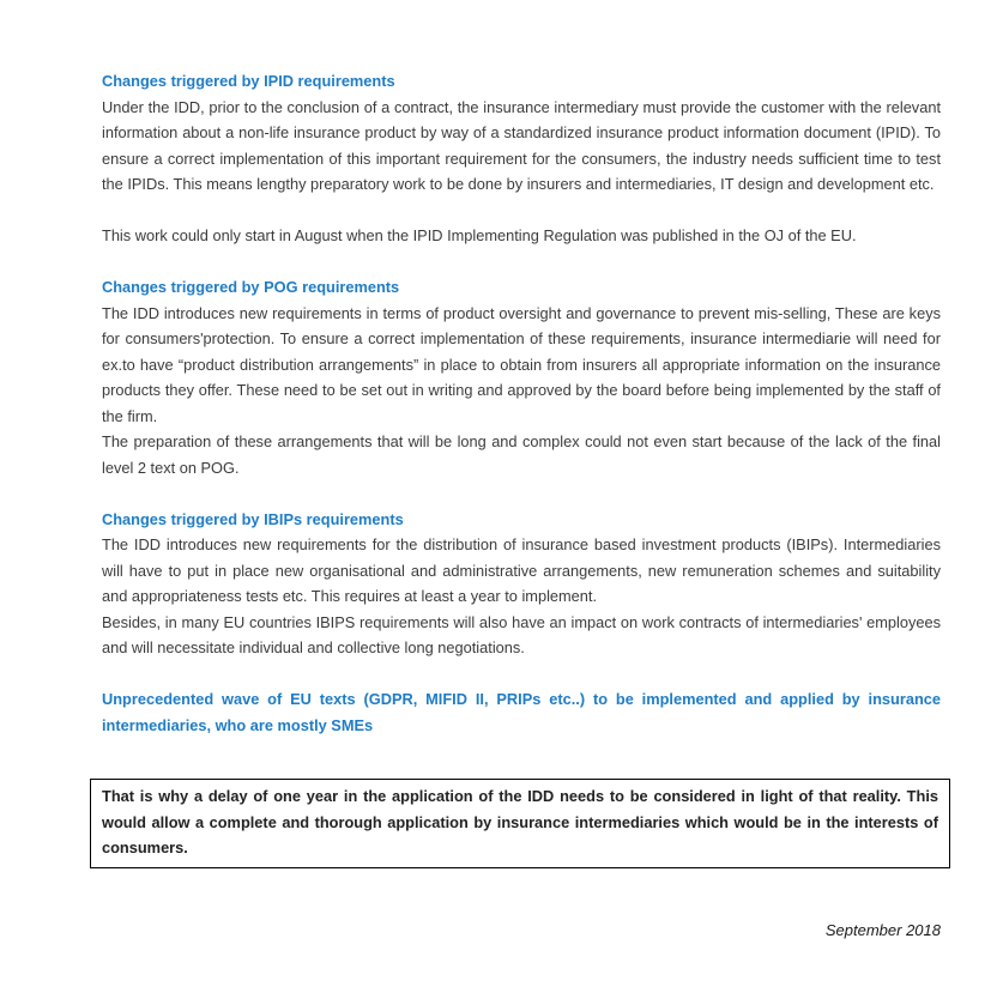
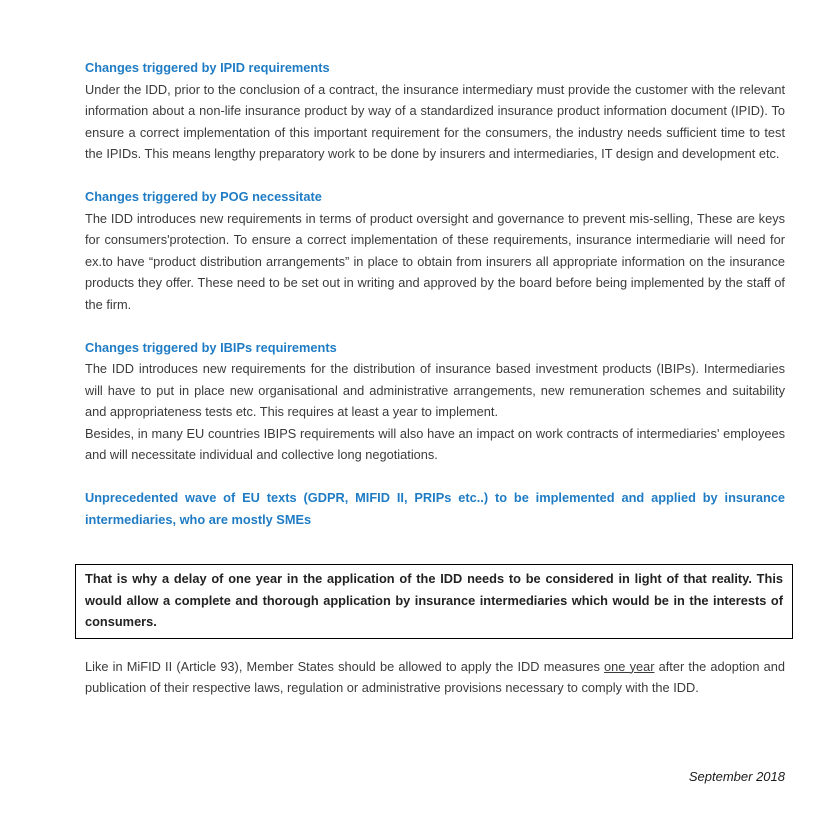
  Changes triggered by IPID requirements
  Under the IDD, prior to the conclusion of a contract, the insurance intermediary must provide the customer with the relevant information about a non-life insurance product by way of a standardized insurance product information document (IPID). To ensure a correct implementation of this important requirement for the consumers, the industry needs sufficient time to test the IPIDs. This means lengthy preparatory work to be done by insurers and intermediaries, IT design and development etc.
- This work could only start in August when the IPID Implementing Regulation was published in the OJ of the EU.
- Changes triggered by POG requirements
+ Changes triggered by POG necessitate
  The IDD introduces new requirements in terms of product oversight and governance to prevent mis-selling, These are keys for consumers'protection. To ensure a correct implementation of these requirements, insurance intermediarie will need for ex.to have “product distribution arrangements” in place to obtain from insurers all appropriate information on the insurance products they offer. These need to be set out in writing and approved by the board before being implemented by the staff of the firm.
- The preparation of these arrangements that will be long and complex could not even start because of the lack of the final level 2 text on POG.
  Changes triggered by IBIPs requirements
  The IDD introduces new requirements for the distribution of insurance based investment products (IBIPs). Intermediaries will have to put in place new organisational and administrative arrangements, new remuneration schemes and suitability and appropriateness tests etc. This requires at least a year to implement.
  Besides, in many EU countries IBIPS requirements will also have an impact on work contracts of intermediaries' employees and will necessitate individual and collective long negotiations.
  Unprecedented wave of EU texts (GDPR, MIFID II, PRIPs etc..) to be implemented and applied by insurance intermediaries, who are mostly SMEs
  That is why a delay of one year in the application of the IDD needs to be considered in light of that reality. This would allow a complete and thorough application by insurance intermediaries which would be in the interests of consumers.
+ Like in MiFID II (Article 93), Member States should be allowed to apply the IDD measures one year after the adoption and publication of their respective laws, regulation or administrative provisions necessary to comply with the IDD.
  September 2018
